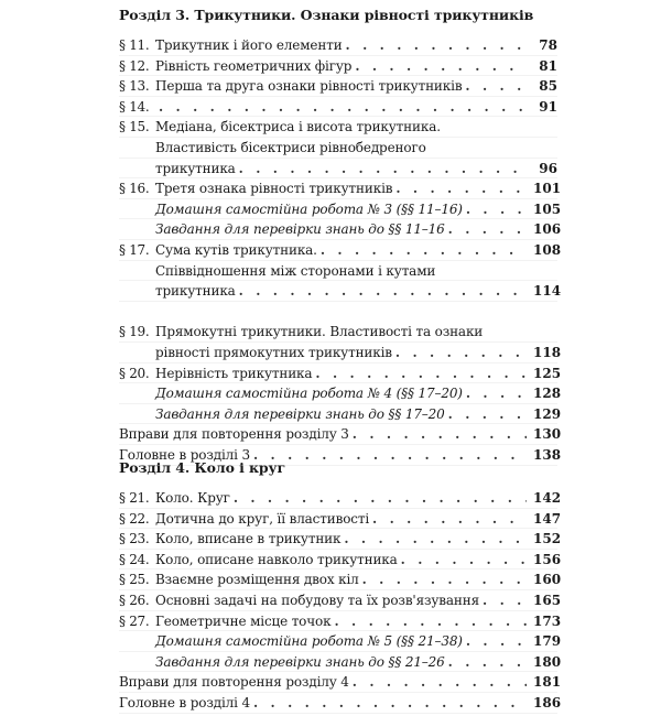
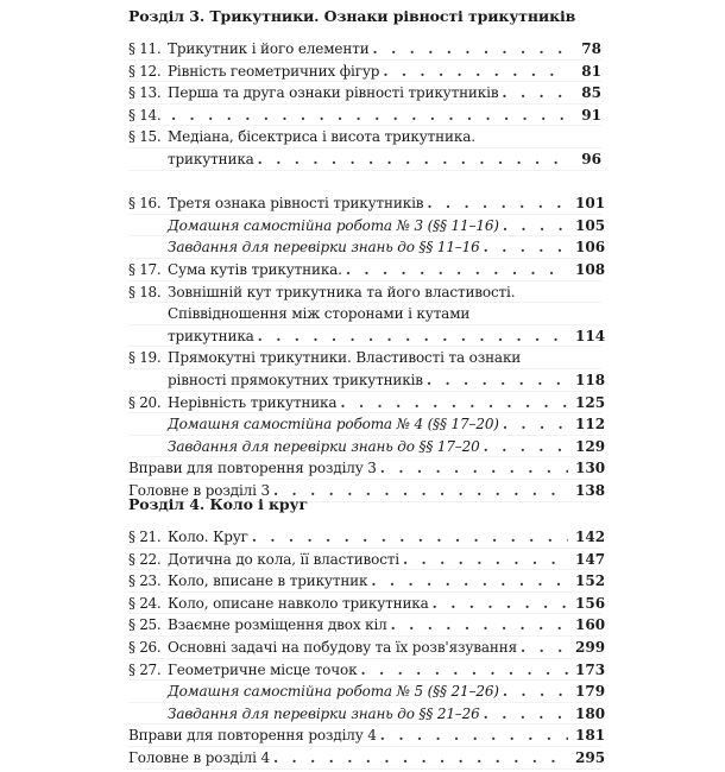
  Розділ 3. Трикутники. Ознаки рівності трикутників
  § 11.
  Трикутник і його елементи
  78
  § 12.
  Рівність геометричних фігур
  81
  § 13.
  Перша та друга ознаки рівності трикутників
  85
  § 14.
  91
  § 15.
  Медіана, бісектриса і висота трикутника.
- Властивість бісектриси рівнобедреного
  трикутника
  96
  § 16.
  Третя ознака рівності трикутників
  101
  Домашня самостійна робота № 3 (§§ 11–16)
  105
  Завдання для перевірки знань до §§ 11–16
  106
  § 17.
  Сума кутів трикутника.
  108
+ § 18.
+ Зовнішній кут трикутника та його властивості.
  Співвідношення між сторонами і кутами
  трикутника
  114
  § 19.
  Прямокутні трикутники. Властивості та ознаки
  рівності прямокутних трикутників
  118
  § 20.
  Нерівність трикутника
  125
  Домашня самостійна робота № 4 (§§ 17–20)
- 128
+ 112
  Завдання для перевірки знань до §§ 17–20
  129
  Вправи для повторення розділу 3
  130
  Головне в розділі 3
  138
  Розділ 4. Коло і круг
  § 21.
  Коло. Круг
  142
  § 22.
- Дотична до круг, її властивості
+ Дотична до кола, її властивості
  147
  § 23.
  Коло, вписане в трикутник
  152
  § 24.
  Коло, описане навколо трикутника
  156
  § 25.
  Взаємне розміщення двох кіл
  160
  § 26.
  Основні задачі на побудову та їх розв'язування
- 165
+ 299
  § 27.
  Геометричне місце точок
  173
- Домашня самостійна робота № 5 (§§ 21–38)
+ Домашня самостійна робота № 5 (§§ 21–26)
  179
  Завдання для перевірки знань до §§ 21–26
  180
  Вправи для повторення розділу 4
  181
  Головне в розділі 4
- 186
+ 295
